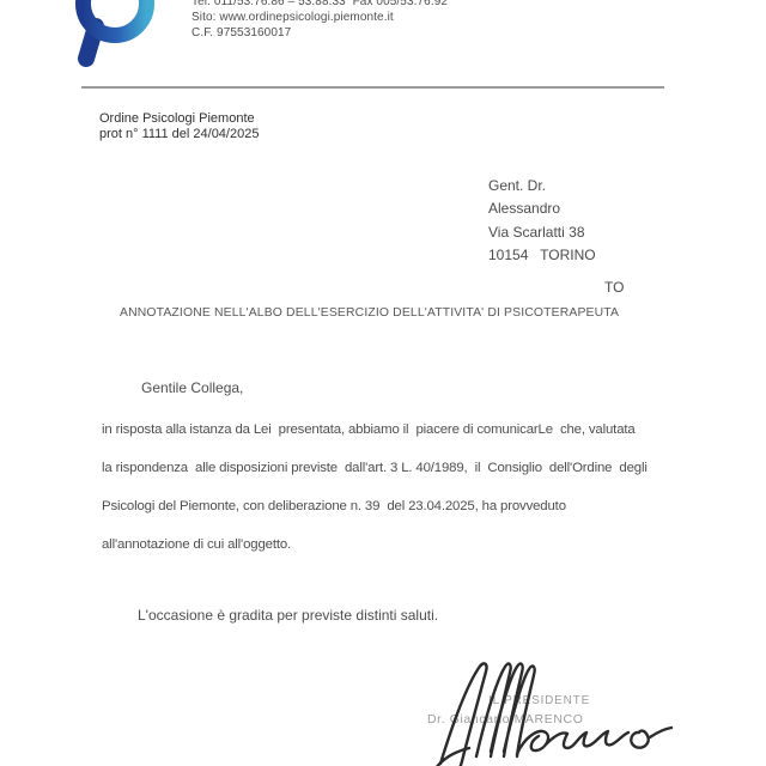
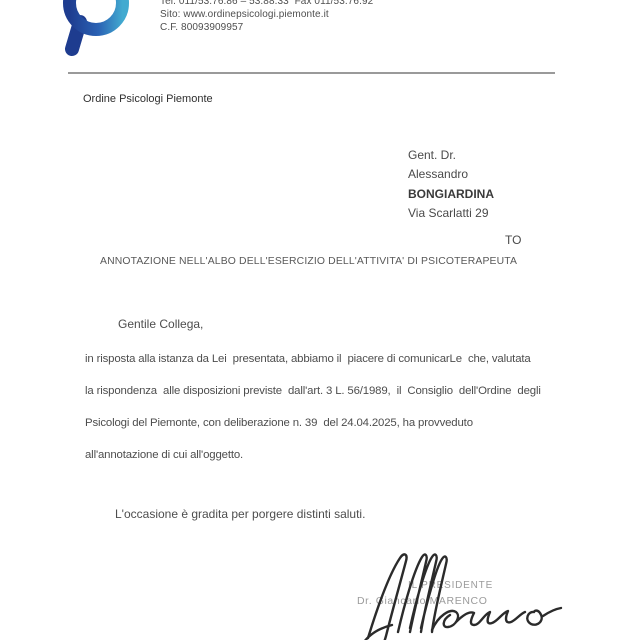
- Tel. 011/53.76.86 – 53.88.33 Fax 005/53.76.92
+ Tel. 011/53.76.86 – 53.88.33 Fax 011/53.76.92
  Sito: www.ordinepsicologi.piemonte.it
- C.F. 97553160017
+ C.F. 80093909957
  Ordine Psicologi Piemonte
- prot n° 1111 del 24/04/2025
  Gent. Dr.
  Alessandro
+ BONGIARDINA
- Via Scarlatti 38
+ Via Scarlatti 29
- 10154 TORINO
  TO
  ANNOTAZIONE NELL'ALBO DELL'ESERCIZIO DELL'ATTIVITA' DI PSICOTERAPEUTA
  Gentile Collega,
  in risposta alla istanza da Lei presentata, abbiamo il piacere di comunicarLe che, valutata
- la rispondenza alle disposizioni previste dall'art. 3 L. 40/1989, il Consiglio dell'Ordine degli
+ la rispondenza alle disposizioni previste dall'art. 3 L. 56/1989, il Consiglio dell'Ordine degli
- Psicologi del Piemonte, con deliberazione n. 39 del 23.04.2025, ha provveduto
+ Psicologi del Piemonte, con deliberazione n. 39 del 24.04.2025, ha provveduto
  all'annotazione di cui all'oggetto.
- L'occasione è gradita per previste distinti saluti.
+ L'occasione è gradita per porgere distinti saluti.
  L PSIDENTE
  Dr.iancarlo MARENCO
